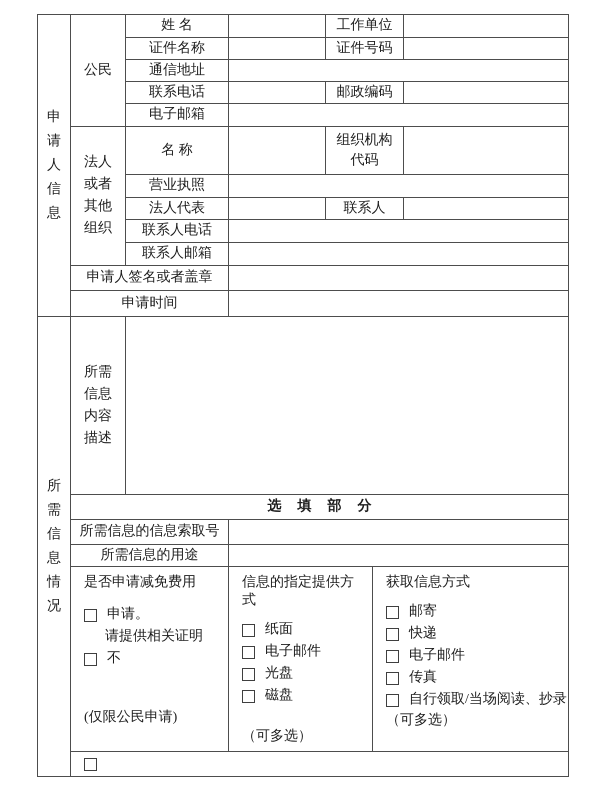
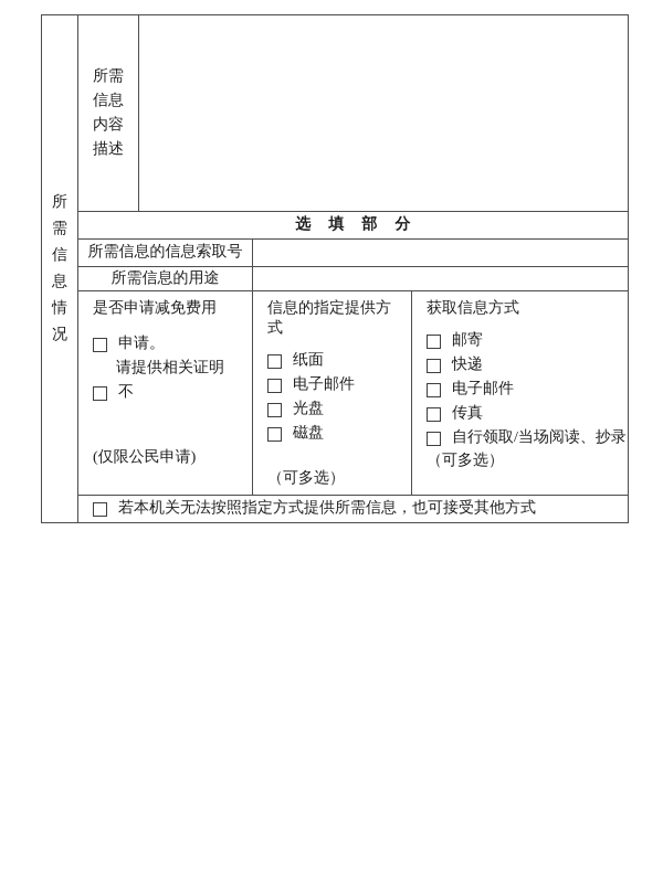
- 申 请 人 信 息	公民	姓 名		工作单位
- 证件名称		证件号码
- 通信地址
- 联系电话		邮政编码
- 电子邮箱
- 法人 或者 其他 组织	名 称		组织机构 代码
- 营业执照
- 法人代表		联系人
- 联系人电话
- 联系人邮箱
- 申请人签名或者盖章
- 申请时间
  所 需 信 息 情 况	所需 信息 内容 描述
  选填部分
  所需信息的信息索取号
  所需信息的用途
  是否申请减免费用 申请。 请提供相关证明 不 (仅限公民申请)	信息的指定提供方式 纸面 电子邮件 光盘 磁盘 （可多选）	获取信息方式 邮寄 快递 电子邮件 传真 自行领取/当场阅读、抄录 （可多选）
+ 若本机关无法按照指定方式提供所需信息，也可接受其他方式
